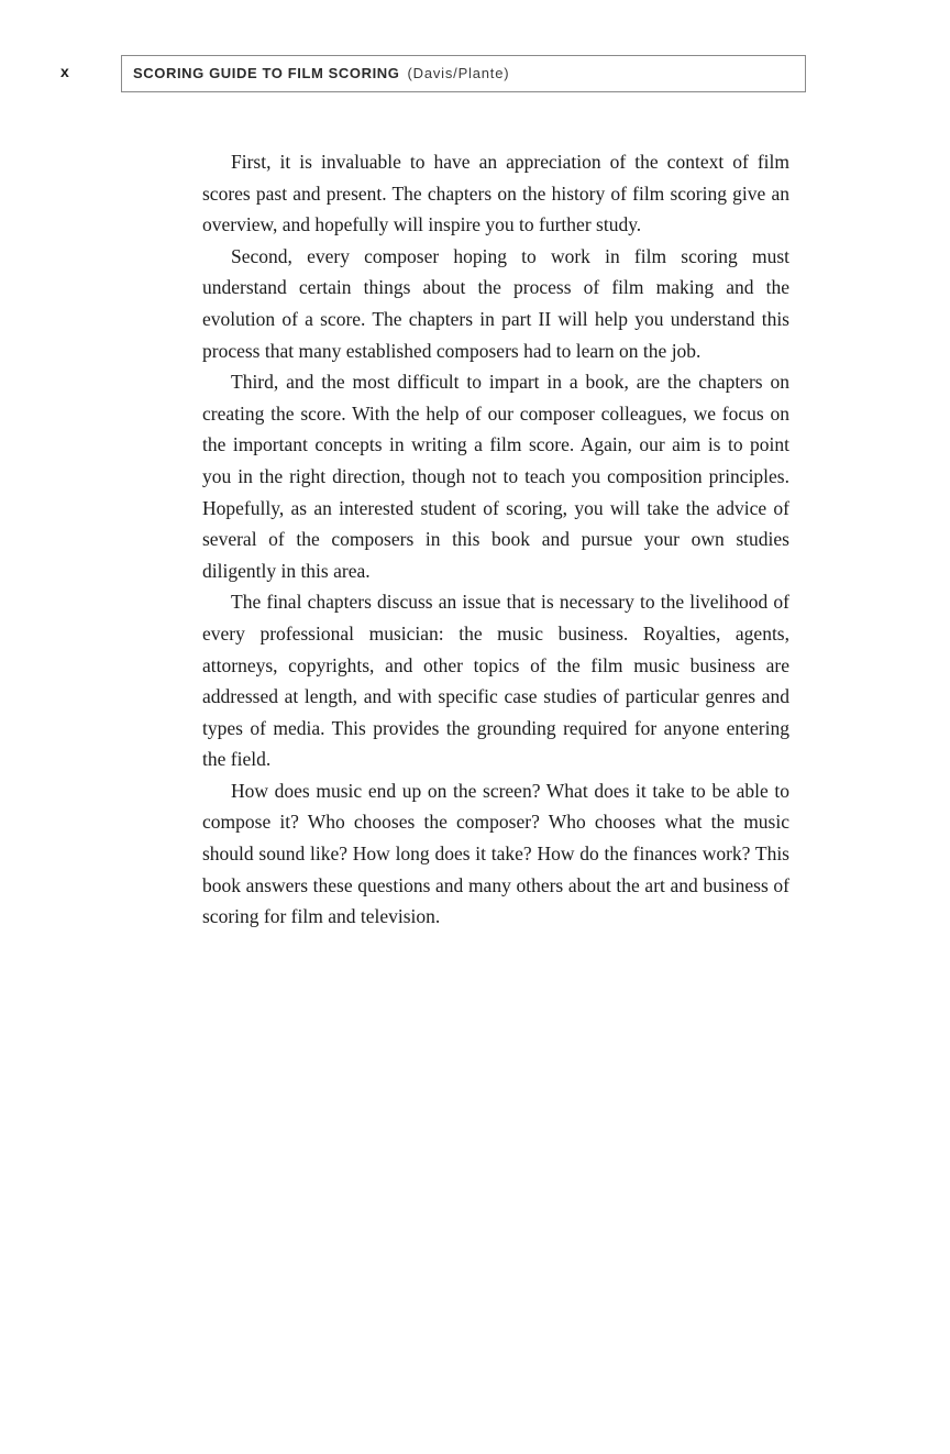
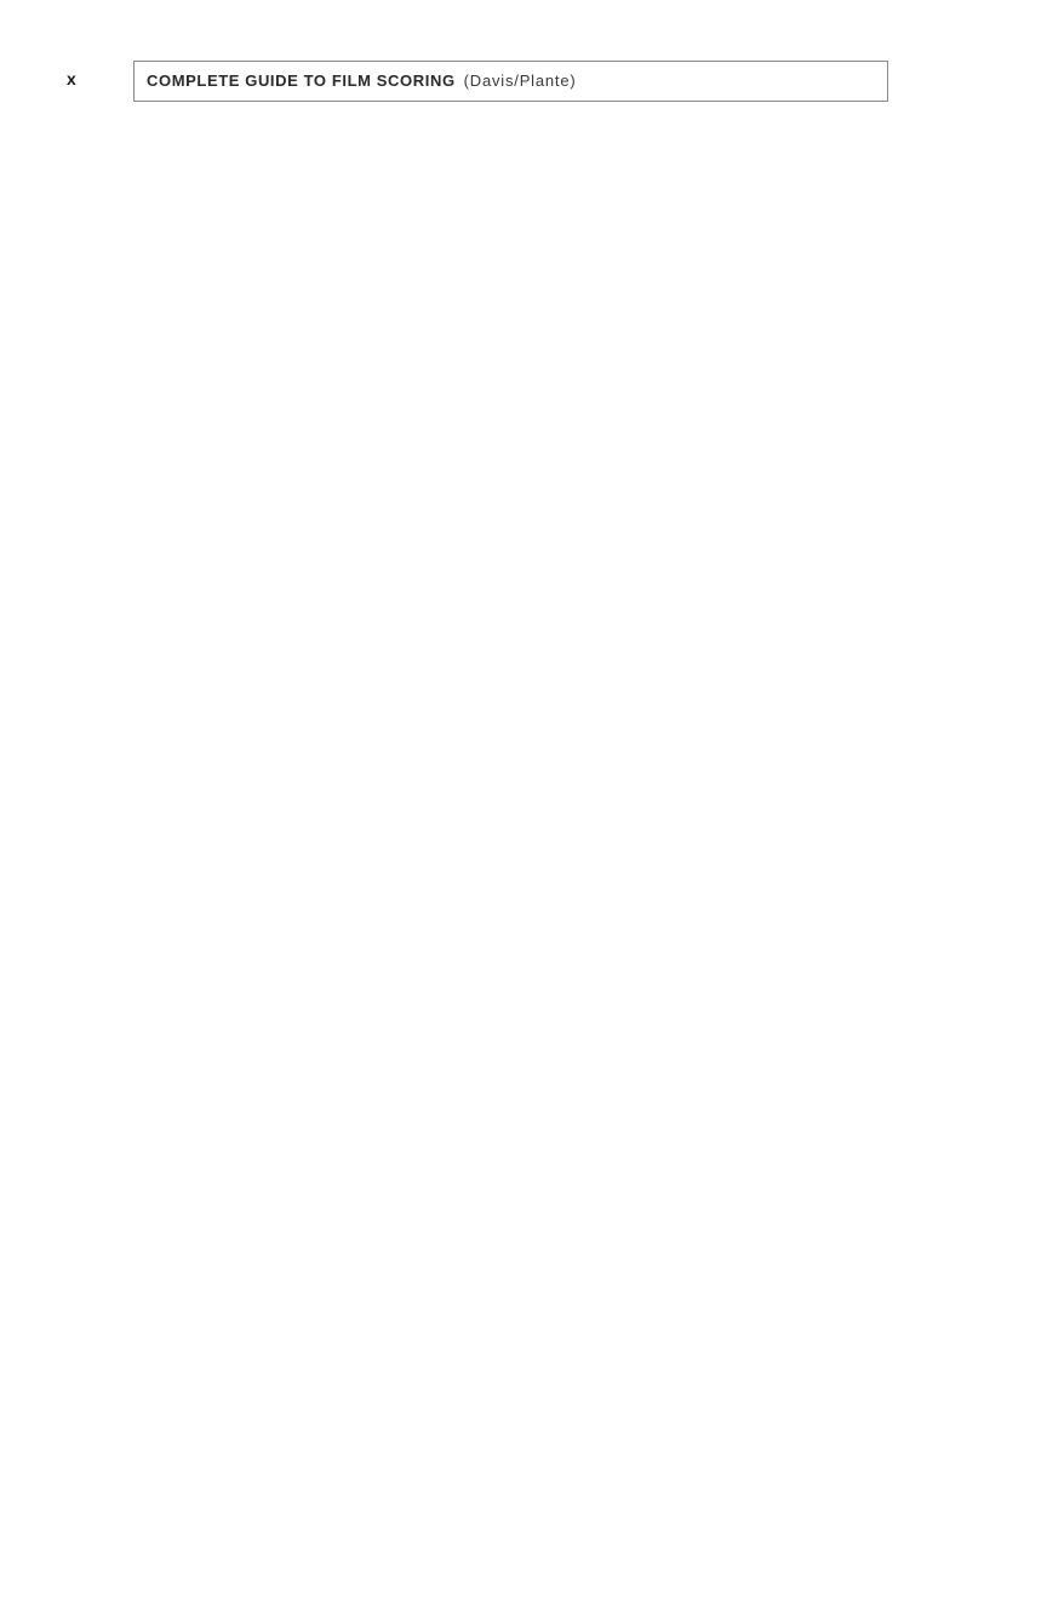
  x
- SCORING GUIDE TO FILM SCORING
+ COMPLETE GUIDE TO FILM SCORING
  (Davis/Plante)
- First, it is invaluable to have an appreciation of the context of film scores past and present. The chapters on the history of film scoring give an overview, and hopefully will inspire you to further study.
- Second, every composer hoping to work in film scoring must understand certain things about the process of film making and the evolution of a score. The chapters in part II will help you understand this process that many established composers had to learn on the job.
- Third, and the most difficult to impart in a book, are the chapters on creating the score. With the help of our composer colleagues, we focus on the important concepts in writing a film score. Again, our aim is to point you in the right direction, though not to teach you composition principles. Hopefully, as an interested student of scoring, you will take the advice of several of the composers in this book and pursue your own studies diligently in this area.
- The final chapters discuss an issue that is necessary to the livelihood of every professional musician: the music business. Royalties, agents, attorneys, copyrights, and other topics of the film music business are addressed at length, and with specific case studies of particular genres and types of media. This provides the grounding required for anyone entering the field.
- How does music end up on the screen? What does it take to be able to compose it? Who chooses the composer? Who chooses what the music should sound like? How long does it take? How do the finances work? This book answers these questions and many others about the art and business of scoring for film and television.
